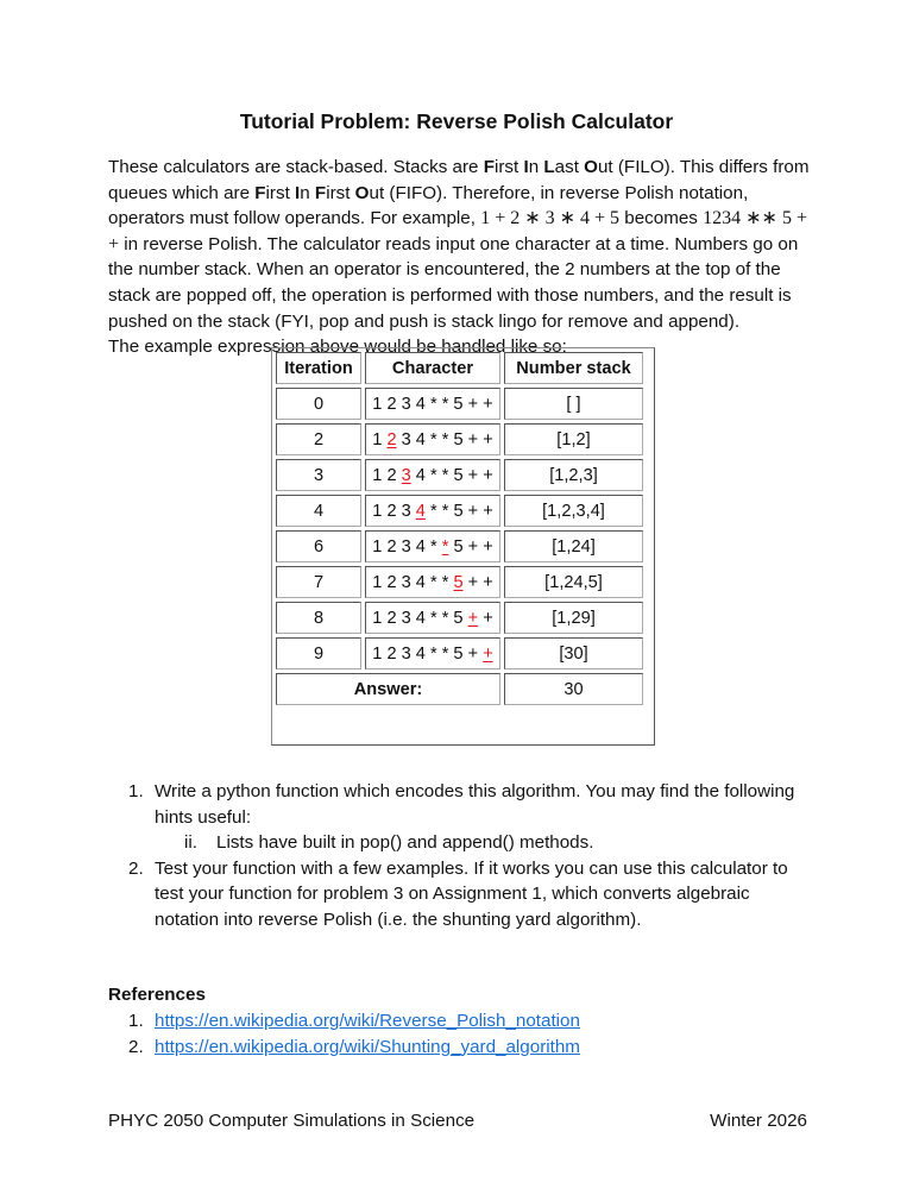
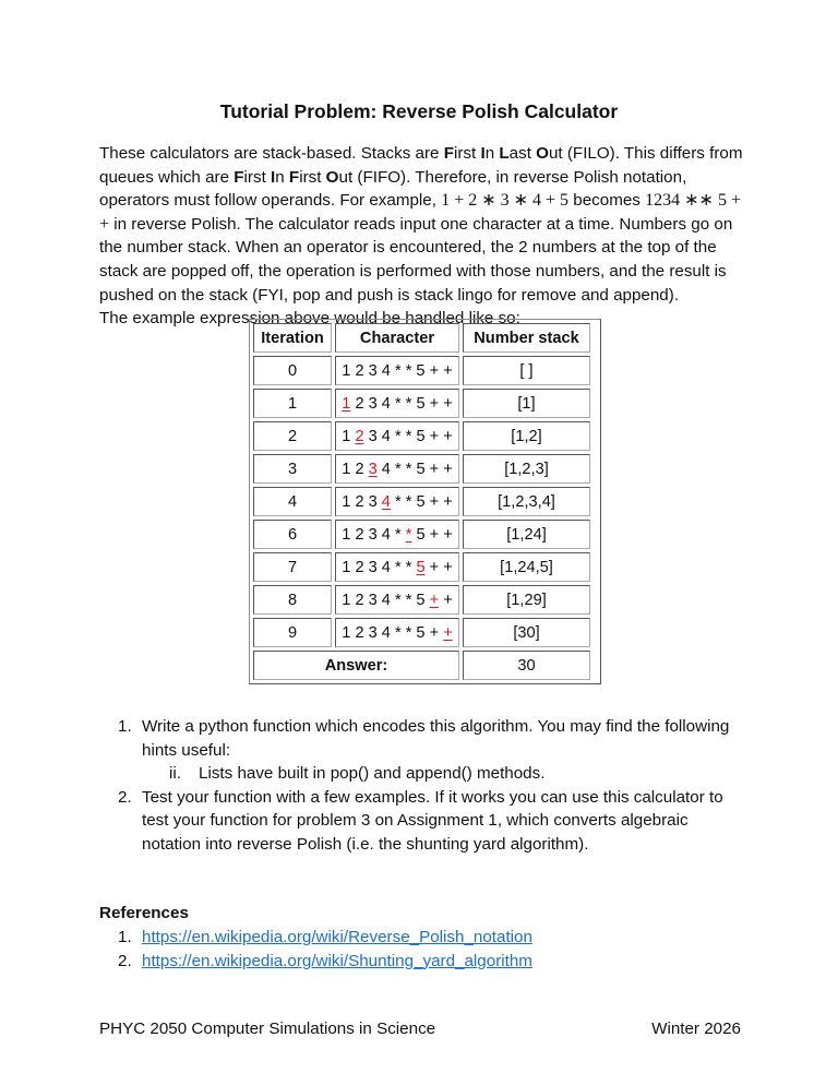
  Tutorial Problem: Reverse Polish Calculator
  These calculators are stack-based. Stacks are First In Last Out (FILO). This differs from queues which are First In First Out (FIFO). Therefore, in reverse Polish notation, operators must follow operands. For example, 1 + 2 ∗ 3 ∗ 4 + 5 becomes 1234 ∗∗ 5 + + in reverse Polish. The calculator reads input one character at a time. Numbers go on the number stack. When an operator is encountered, the 2 numbers at the top of the stack are popped off, the operation is performed with those numbers, and the result is pushed on the stack (FYI, pop and push is stack lingo for remove and append).
  The example expression above would be handled like so:
  Iteration	Character	Number stack
  0	1 2 3 4 * * 5 + +	[ ]
+ 1	1 2 3 4 * * 5 + +	[1]
  2	1 2 3 4 * * 5 + +	[1,2]
  3	1 2 3 4 * * 5 + +	[1,2,3]
  4	1 2 3 4 * * 5 + +	[1,2,3,4]
  6	1 2 3 4 * * 5 + +	[1,24]
  7	1 2 3 4 * * 5 + +	[1,24,5]
  8	1 2 3 4 * * 5 + +	[1,29]
  9	1 2 3 4 * * 5 + +	[30]
  Answer:	30
  1.
  Write a python function which encodes this algorithm. You may find the following hints useful:
  ii.
  Lists have built in pop() and append() methods.
  2.
  Test your function with a few examples. If it works you can use this calculator to test your function for problem 3 on Assignment 1, which converts algebraic notation into reverse Polish (i.e. the shunting yard algorithm).
  References
  1.
  https://en.wikipedia.org/wiki/Reverse_Polish_notation
  2.
  https://en.wikipedia.org/wiki/Shunting_yard_algorithm
  PHYC 2050 Computer Simulations in Science
  Winter 2026
